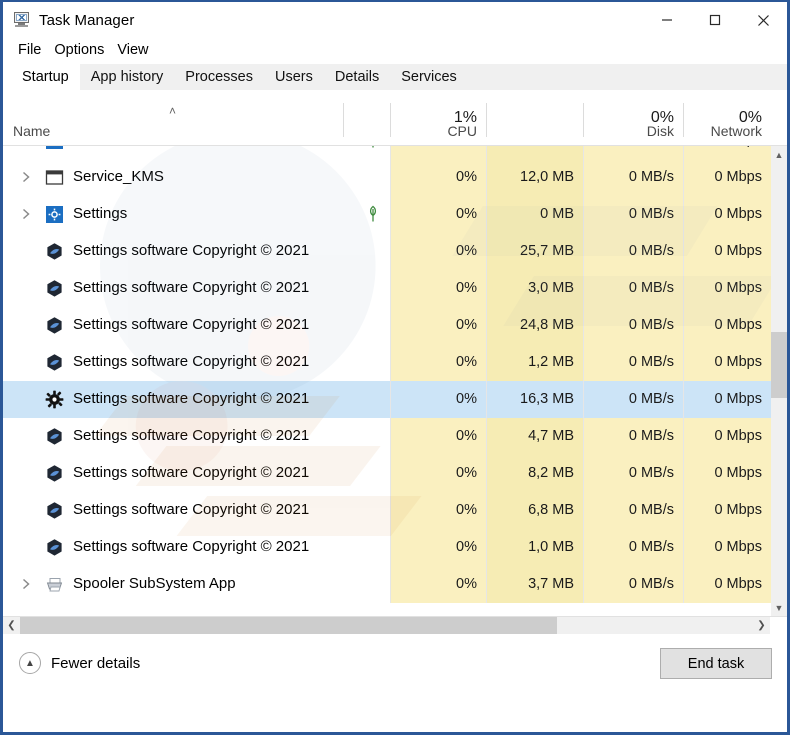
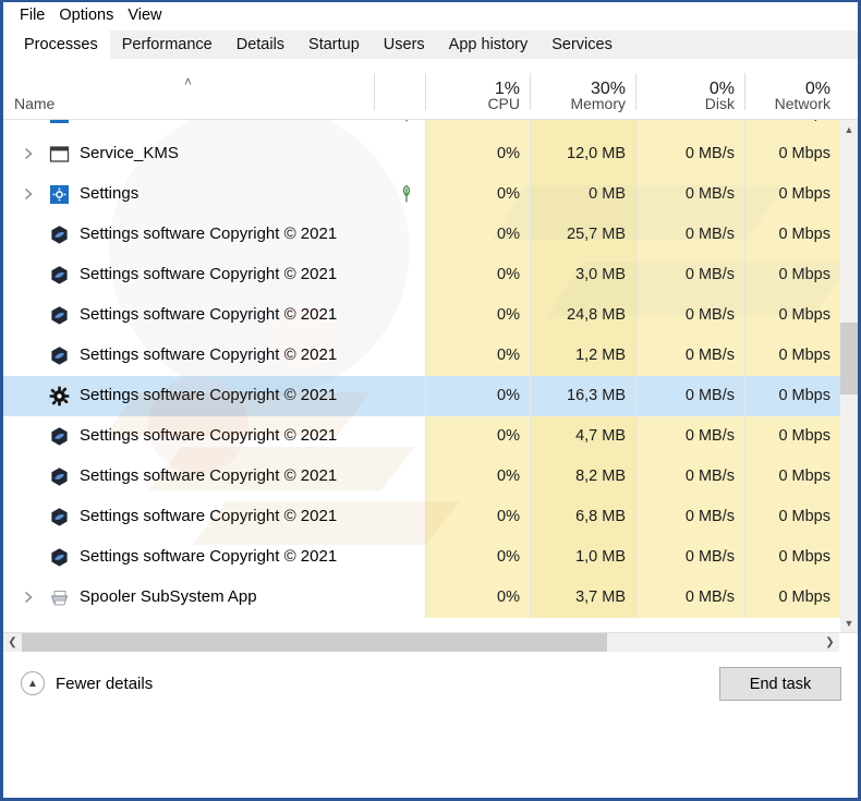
- Task Manager
  File
  Options
  View
- Startup
+ Processes
+ Performance
- App history
+ Details
- Processes
+ Startup
  Users
- Details
+ App history
  Services
  ˄
  Name
  1%
  CPU
+ 30%
+ Memory
  0%
  Disk
  0%
  Network
  Service_KMS
  0%
  12,0 MB
  0 MB/s
  0 Mbps
  Settings
  0%
  0 MB
  0 MB/s
  0 Mbps
  Settings software Copyright © 2021
  0%
  25,7 MB
  0 MB/s
  0 Mbps
  Settings software Copyright © 2021
  0%
  3,0 MB
  0 MB/s
  0 Mbps
  Settings software Copyright © 2021
  0%
  24,8 MB
  0 MB/s
  0 Mbps
  Settings software Copyright © 2021
  0%
  1,2 MB
  0 MB/s
  0 Mbps
  Settings software Copyright © 2021
  0%
  16,3 MB
  0 MB/s
  0 Mbps
  Settings software Copyright © 2021
  0%
  4,7 MB
  0 MB/s
  0 Mbps
  Settings software Copyright © 2021
  0%
  8,2 MB
  0 MB/s
  0 Mbps
  Settings software Copyright © 2021
  0%
  6,8 MB
  0 MB/s
  0 Mbps
  Settings software Copyright © 2021
  0%
  1,0 MB
  0 MB/s
  0 Mbps
  Spooler SubSystem App
  0%
  3,7 MB
  0 MB/s
  0 Mbps
  ▲
  ▼
  ❮
  ❯
  ▲
  Fewer details
  End task
